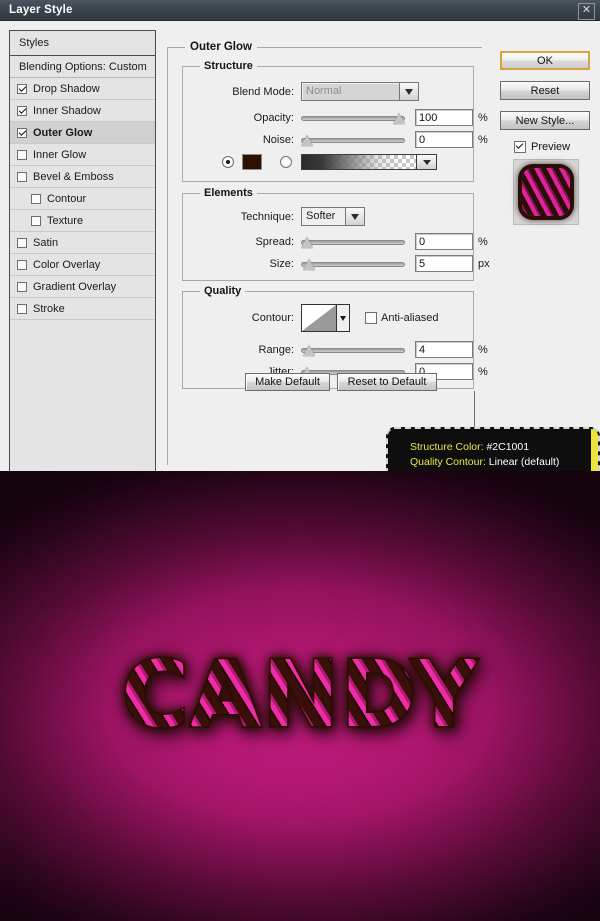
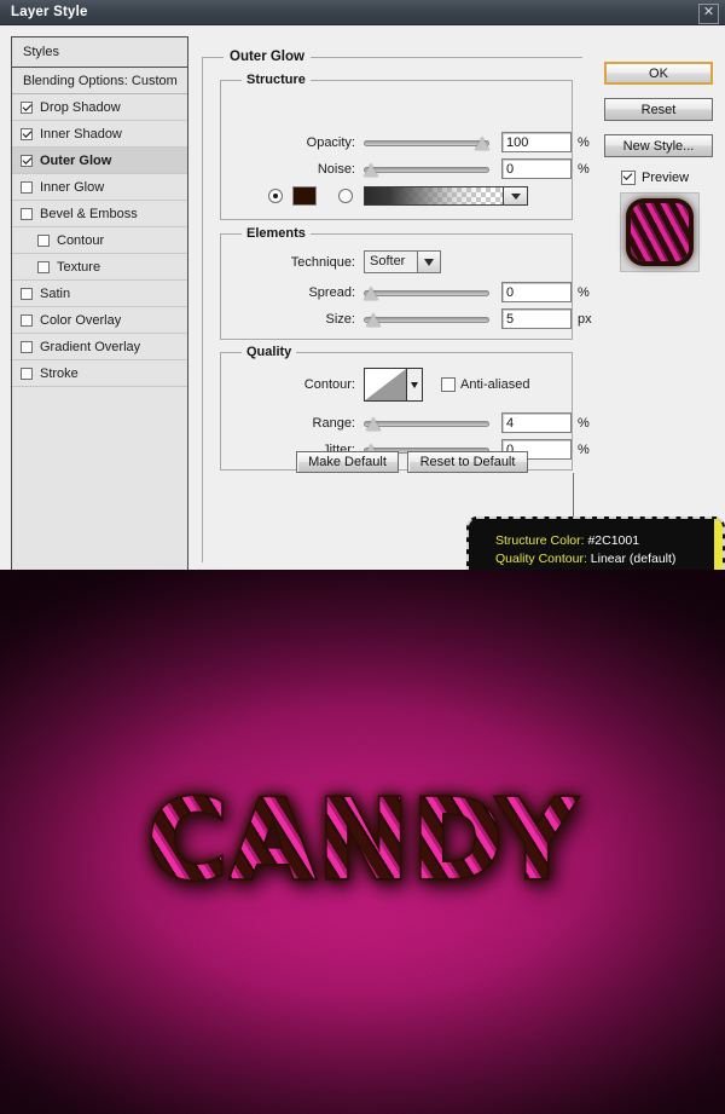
  Layer Style
  ✕
  Styles
  Blending Options: Custom
  Drop Shadow
  Inner Shadow
  Outer Glow
  Inner Glow
  Bevel & Emboss
  Contour
  Texture
  Satin
  Color Overlay
  Gradient Overlay
  Stroke
  Outer Glow
  Structure
- Blend Mode:
- Normal
  Opacity:
  100
  %
  Noise:
  0
  %
  Elements
  Technique:
  Softer
  Spread:
  0
  %
  Size:
  5
  px
  Quality
  Contour:
  Anti-aliased
  Range:
  4
  %
  Jitter:
  0
  %
  Make Default
  Reset to Default
  OK
  Reset
  New Style...
  Preview
  Structure Color: #2C1001
  Quality Contour: Linear (default)
